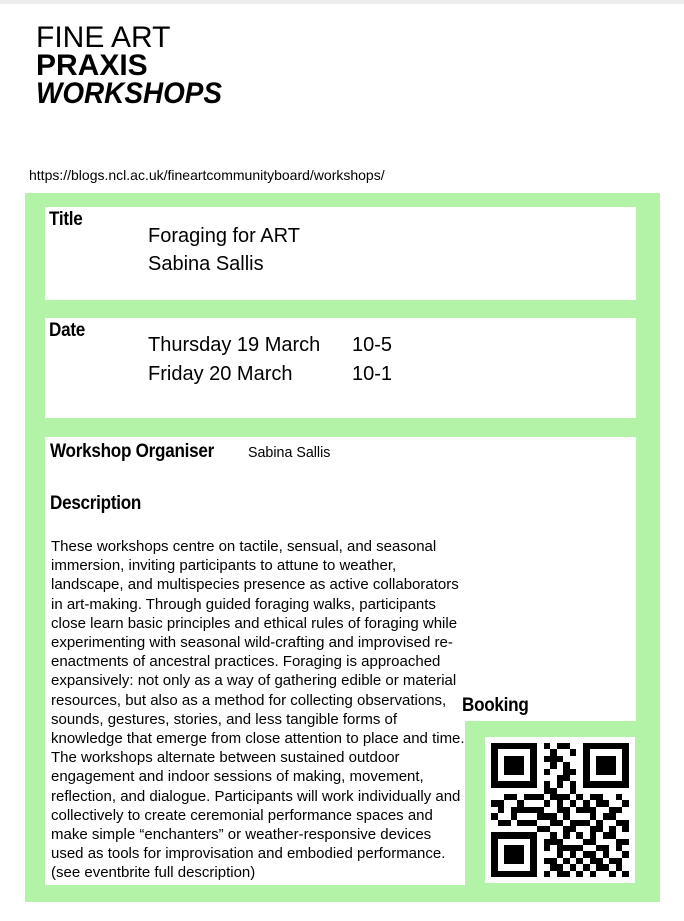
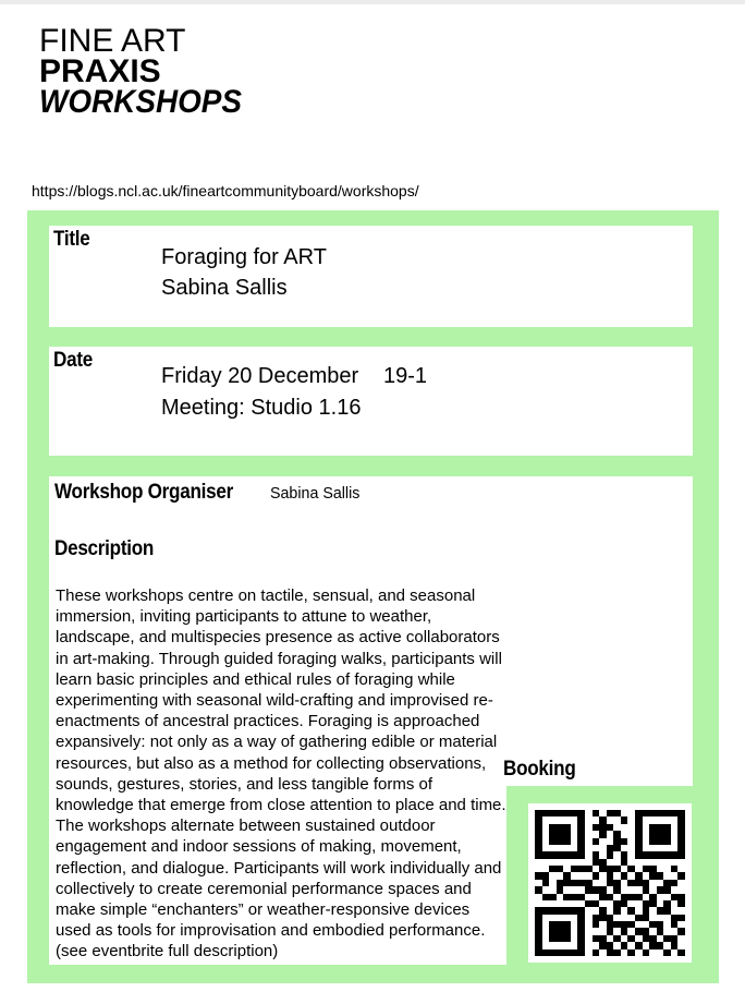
  FINE ART
  PRAXIS
  WORKSHOPS
  https://blogs.ncl.ac.uk/fineartcommunityboard/workshops/
  Title
  Foraging for ART
  Sabina Sallis
  Date
- Thursday 19 March
- 10-5
- Friday 20 March
+ Friday 20 December
- 10-1
+ 19-1
+ Meeting: Studio 1.16
  Workshop Organiser
  Sabina Sallis
  Description
- These workshops centre on tactile, sensual, and seasonal immersion, inviting participants to attune to weather, landscape, and multispecies presence as active collaborators in art-making. Through guided foraging walks, participants close learn basic principles and ethical rules of foraging while experimenting with seasonal wild-crafting and improvised re-enactments of ancestral practices. Foraging is approached expansively: not only as a way of gathering edible or material resources, but also as a method for collecting observations, sounds, gestures, stories, and less tangible forms of knowledge that emerge from close attention to place and time. The workshops alternate between sustained outdoor engagement and indoor sessions of making, movement, reflection, and dialogue. Participants will work individually and collectively to create ceremonial performance spaces and make simple “enchanters” or weather-responsive devices used as tools for improvisation and embodied performance. (see eventbrite full description)
+ These workshops centre on tactile, sensual, and seasonal immersion, inviting participants to attune to weather, landscape, and multispecies presence as active collaborators in art-making. Through guided foraging walks, participants will learn basic principles and ethical rules of foraging while experimenting with seasonal wild-crafting and improvised re-enactments of ancestral practices. Foraging is approached expansively: not only as a way of gathering edible or material resources, but also as a method for collecting observations, sounds, gestures, stories, and less tangible forms of knowledge that emerge from close attention to place and time. The workshops alternate between sustained outdoor engagement and indoor sessions of making, movement, reflection, and dialogue. Participants will work individually and collectively to create ceremonial performance spaces and make simple “enchanters” or weather-responsive devices used as tools for improvisation and embodied performance. (see eventbrite full description)
  Booking
